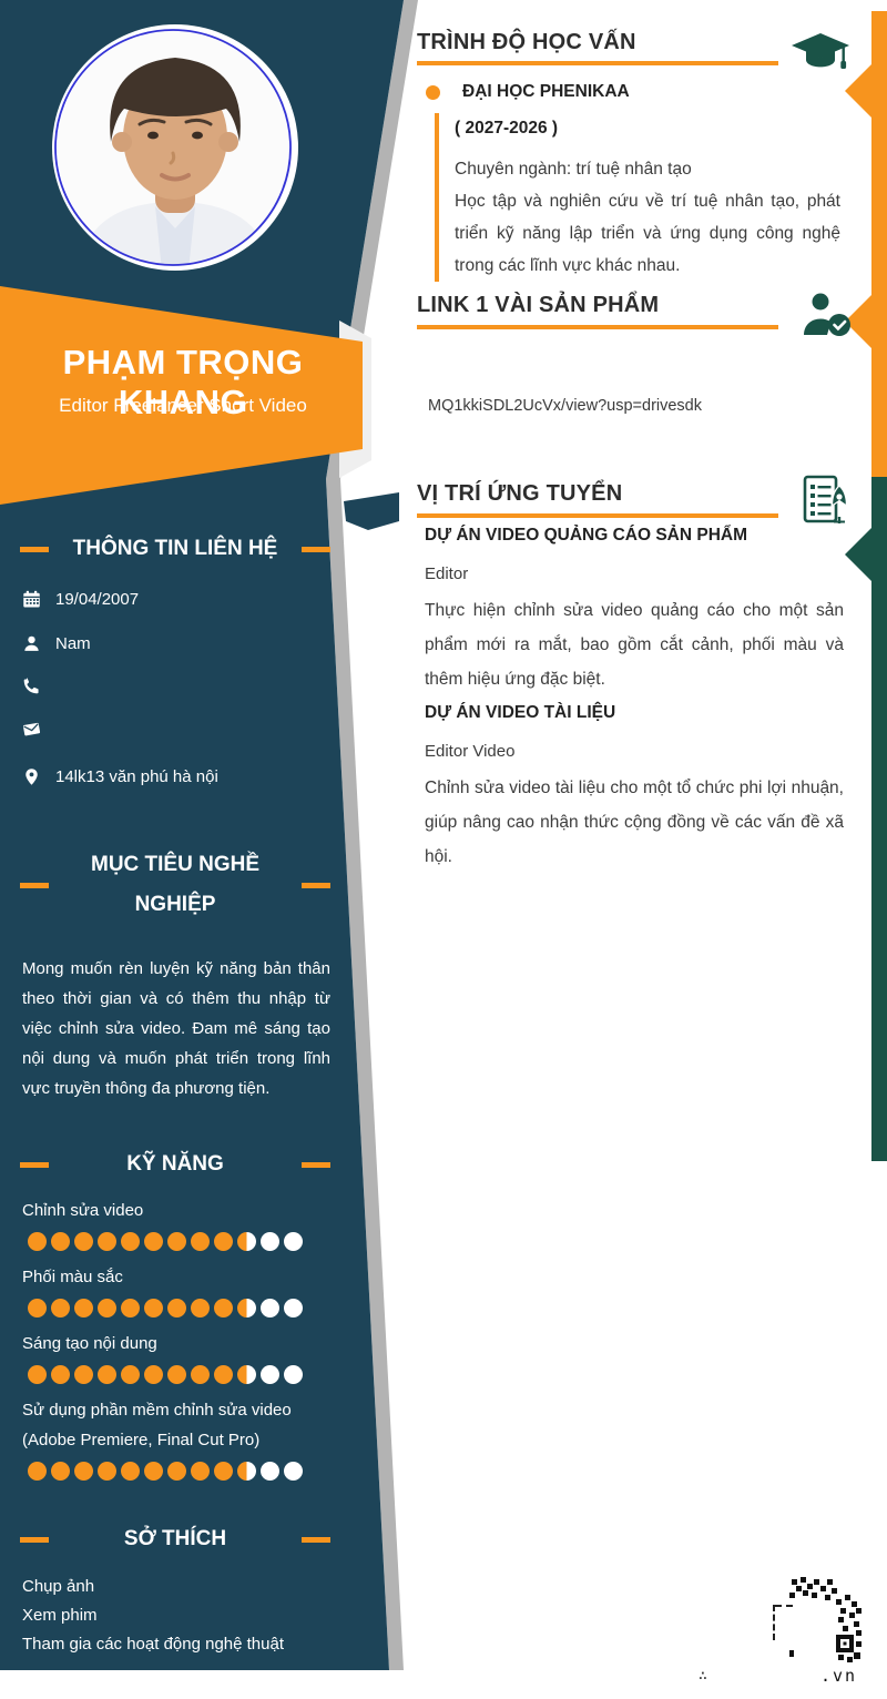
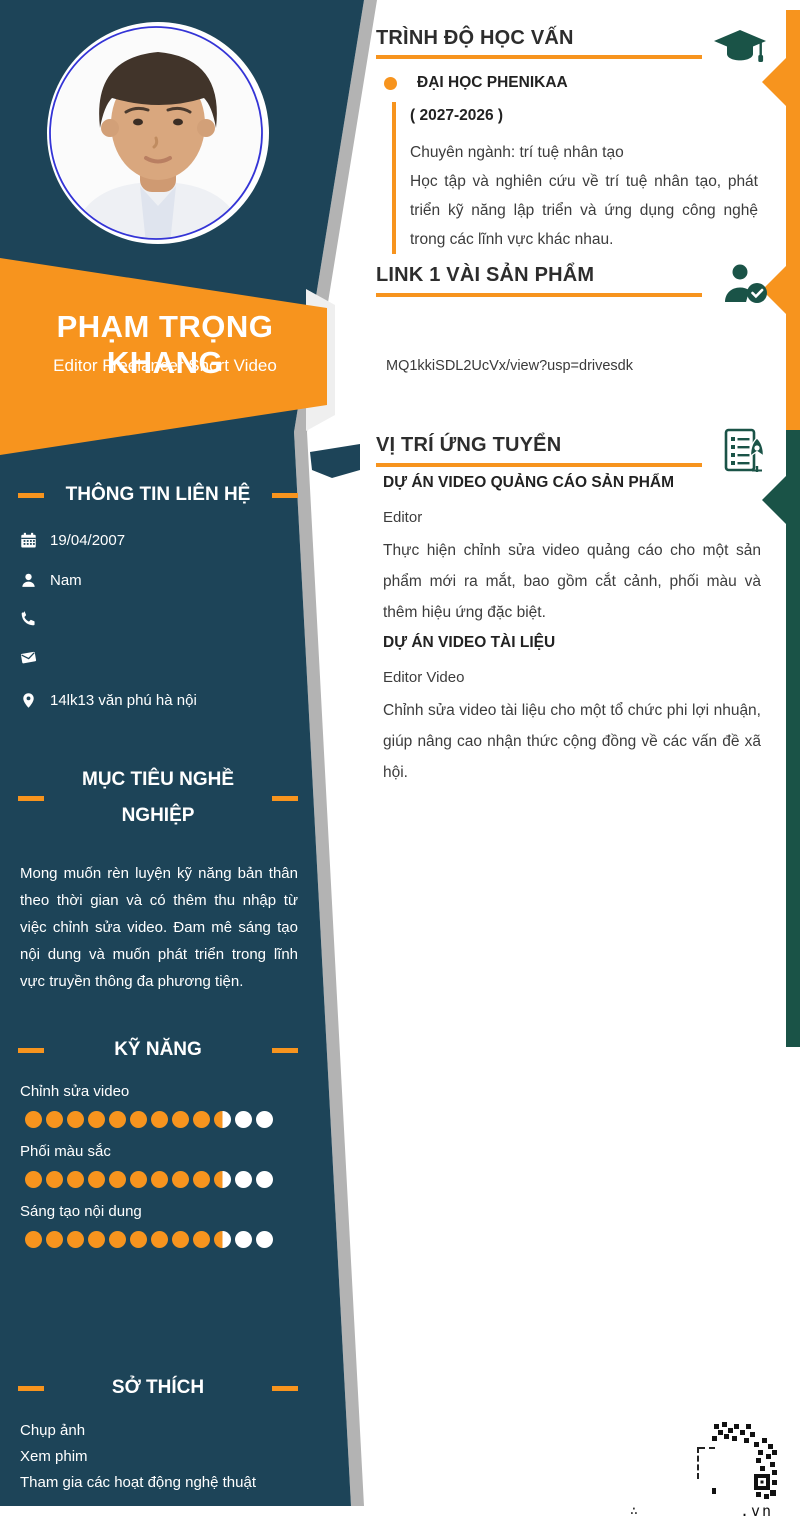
  PHẠM TRỌNG KHANG
  Editor Freelancer Short Video
  THÔNG TIN LIÊN HỆ
  19/04/2007
  Nam
  14lk13 văn phú hà nội
  MỤC TIÊU NGHỀ NGHIỆP
  Mong muốn rèn luyện kỹ năng bản thân theo thời gian và có thêm thu nhập từ việc chỉnh sửa video. Đam mê sáng tạo nội dung và muốn phát triển trong lĩnh vực truyền thông đa phương tiện.
  KỸ NĂNG
  Chỉnh sửa video
  Phối màu sắc
  Sáng tạo nội dung
- Sử dụng phần mềm chỉnh sửa video (Adobe Premiere, Final Cut Pro)
  SỞ THÍCH
  Chụp ảnh
  Xem phim
  Tham gia các hoạt động nghệ thuật
  TRÌNH ĐỘ HỌC VẤN
  ĐẠI HỌC PHENIKAA
  ( 2027-2026 )
  Chuyên ngành: trí tuệ nhân tạo
  Học tập và nghiên cứu về trí tuệ nhân tạo, phát triển kỹ năng lập triển và ứng dụng công nghệ trong các lĩnh vực khác nhau.
  LINK 1 VÀI SẢN PHẨM
  MQ1kkiSDL2UcVx/view?usp=drivesdk
  VỊ TRÍ ỨNG TUYỂN
  DỰ ÁN VIDEO QUẢNG CÁO SẢN PHẨM
  Editor
  Thực hiện chỉnh sửa video quảng cáo cho một sản phẩm mới ra mắt, bao gồm cắt cảnh, phối màu và thêm hiệu ứng đặc biệt.
  DỰ ÁN VIDEO TÀI LIỆU
  Editor Video
  Chỉnh sửa video tài liệu cho một tổ chức phi lợi nhuận, giúp nâng cao nhận thức cộng đồng về các vấn đề xã hội.
  ∴
  .vn
